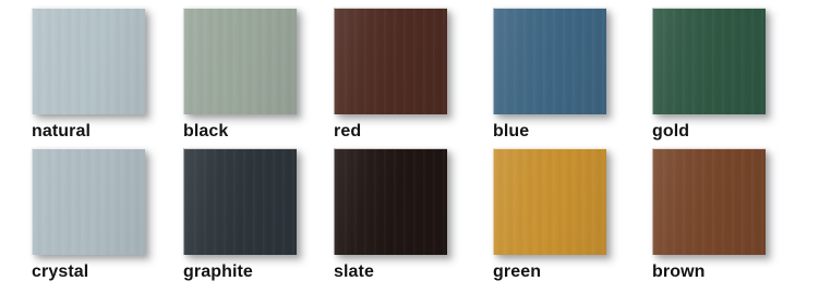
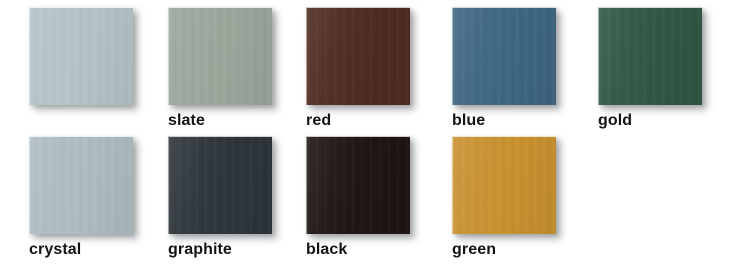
- natural
- black
+ slate
  red
  blue
  gold
  crystal
  graphite
- slate
+ black
  green
- brown
